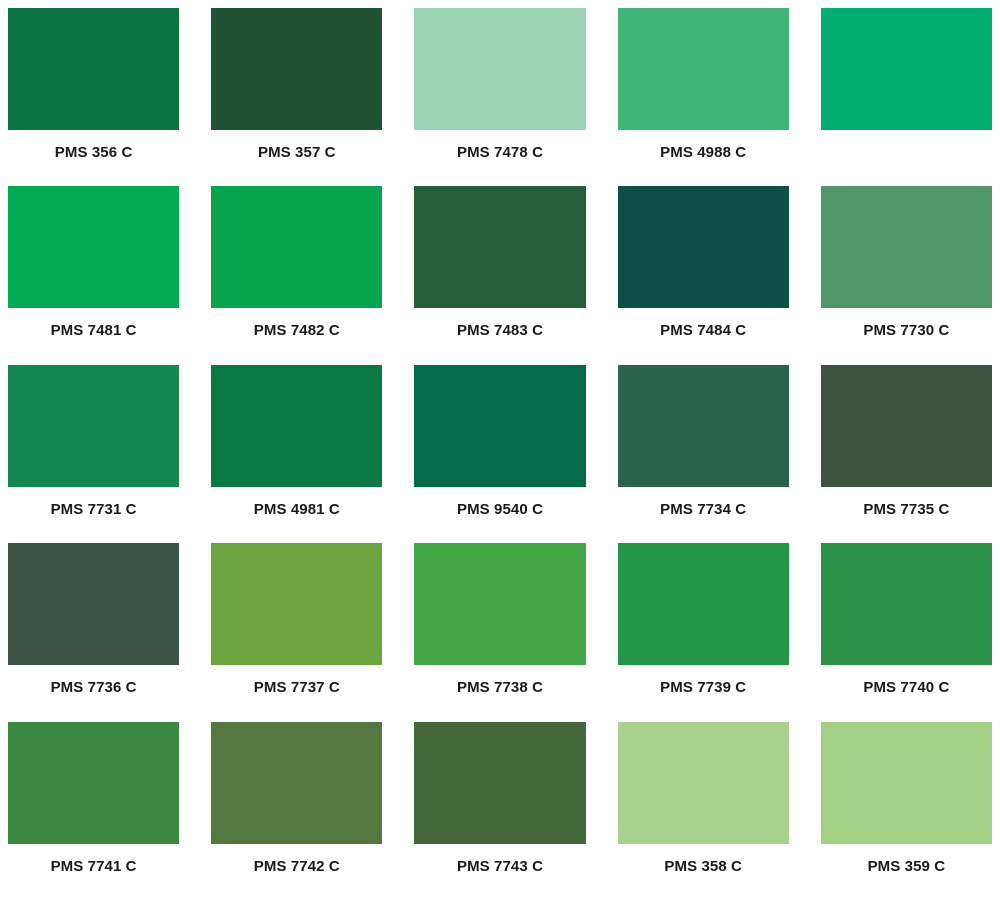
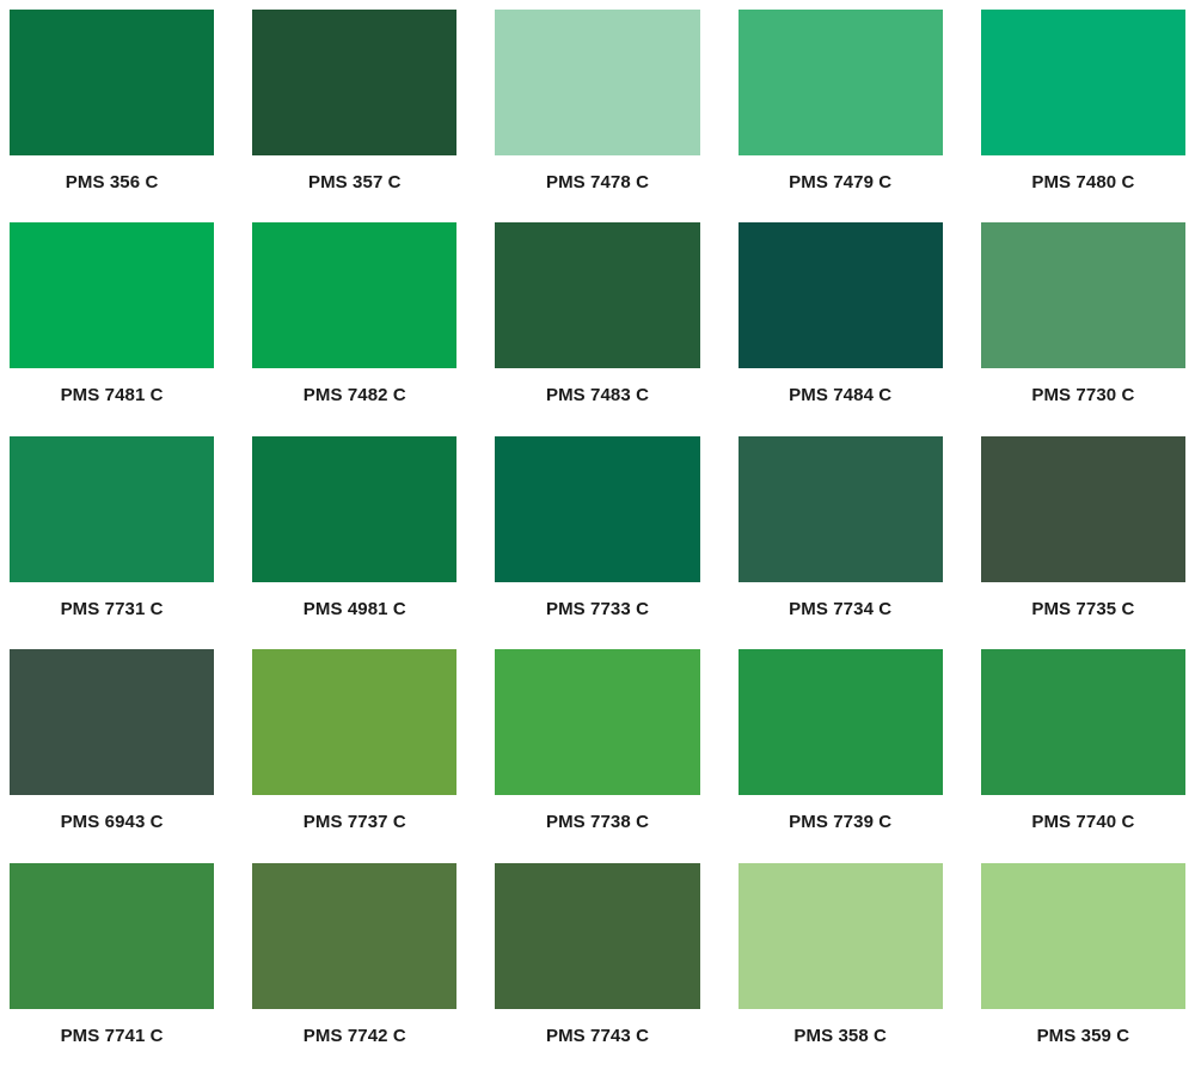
  PMS 356 C
  PMS 357 C
  PMS 7478 C
- PMS 4988 C
+ PMS 7479 C
+ PMS 7480 C
  PMS 7481 C
  PMS 7482 C
  PMS 7483 C
  PMS 7484 C
  PMS 7730 C
  PMS 7731 C
  PMS 4981 C
- PMS 9540 C
+ PMS 7733 C
  PMS 7734 C
  PMS 7735 C
- PMS 7736 C
+ PMS 6943 C
  PMS 7737 C
  PMS 7738 C
  PMS 7739 C
  PMS 7740 C
  PMS 7741 C
  PMS 7742 C
  PMS 7743 C
  PMS 358 C
  PMS 359 C
